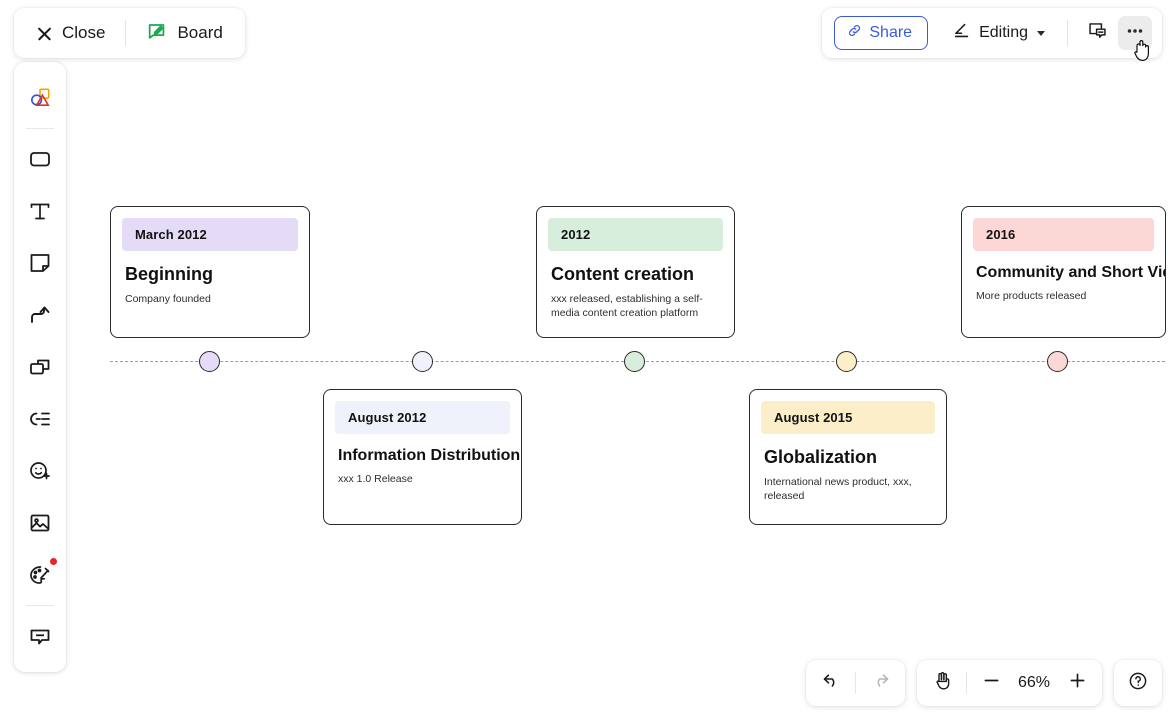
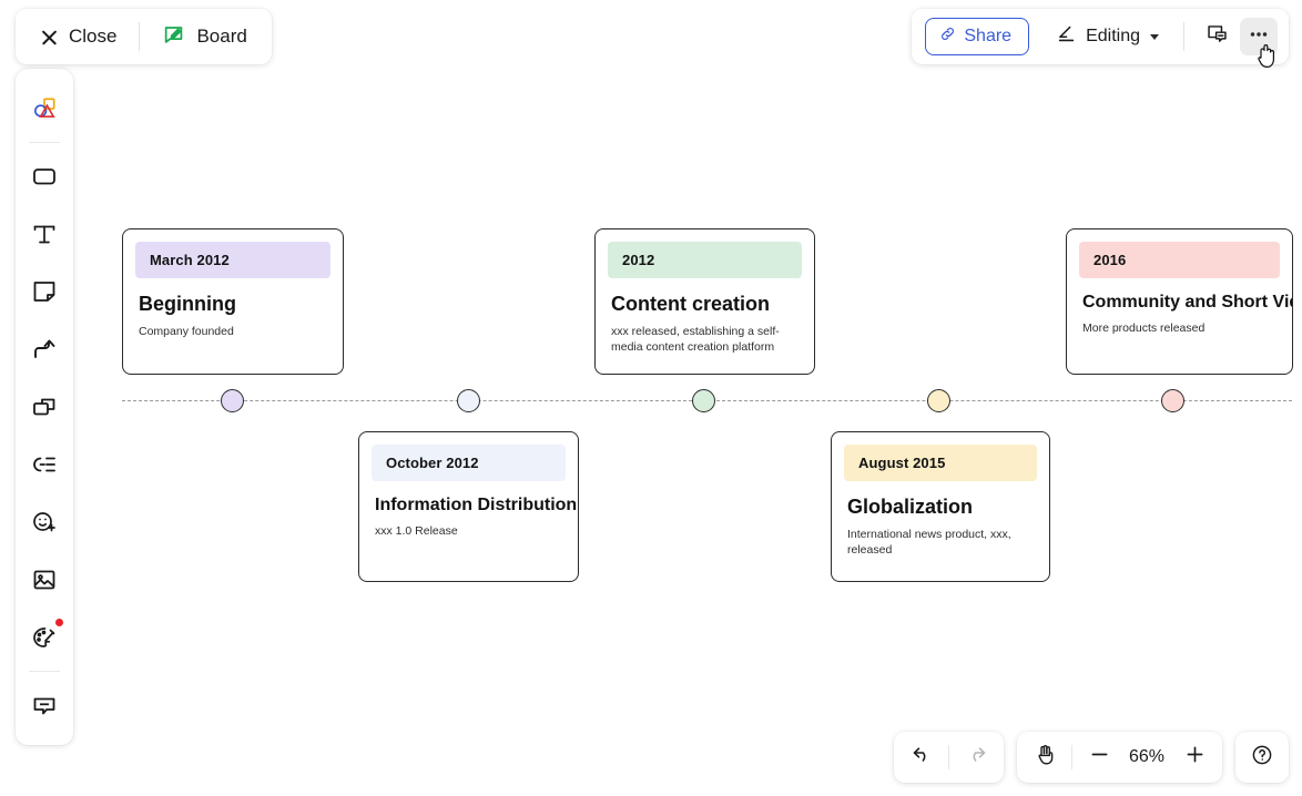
  March 2012
  Beginning
  Company founded
- August 2012
+ October 2012
  Information Distribution
  xxx 1.0 Release
  2012
  Content creation
  xxx released, establishing a self-media content creation platform
  August 2015
  Globalization
  International news product, xxx, released
  2016
  Community and Short Vi
  More products released
  Close
  Board
  Share
  Editing
  66%
